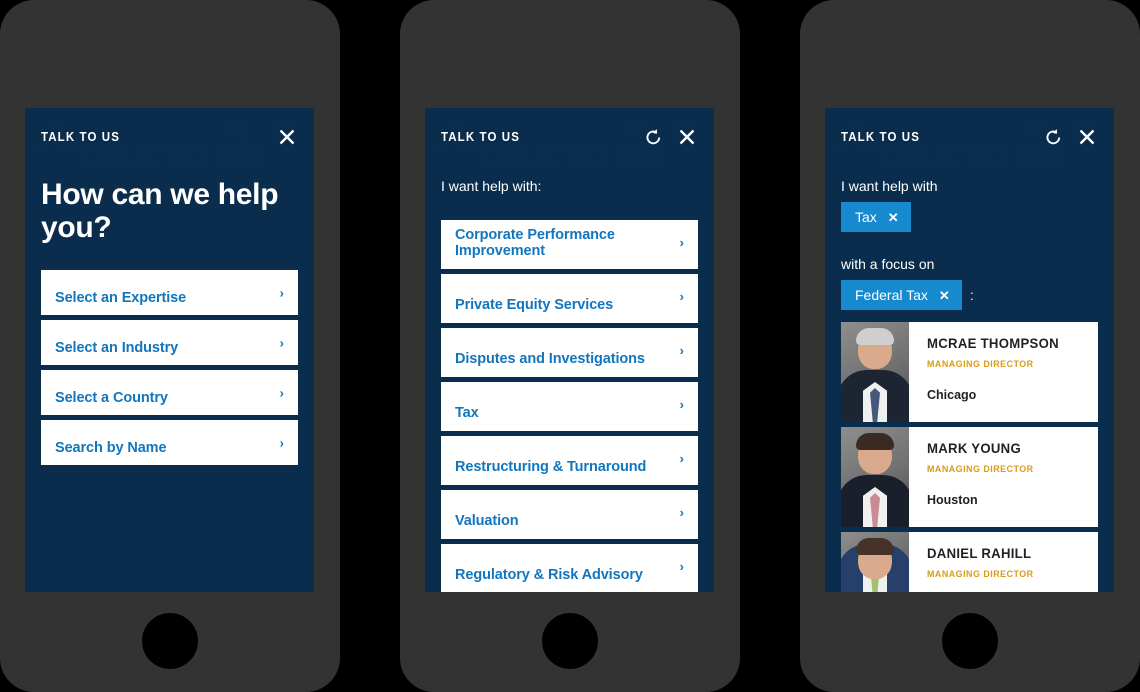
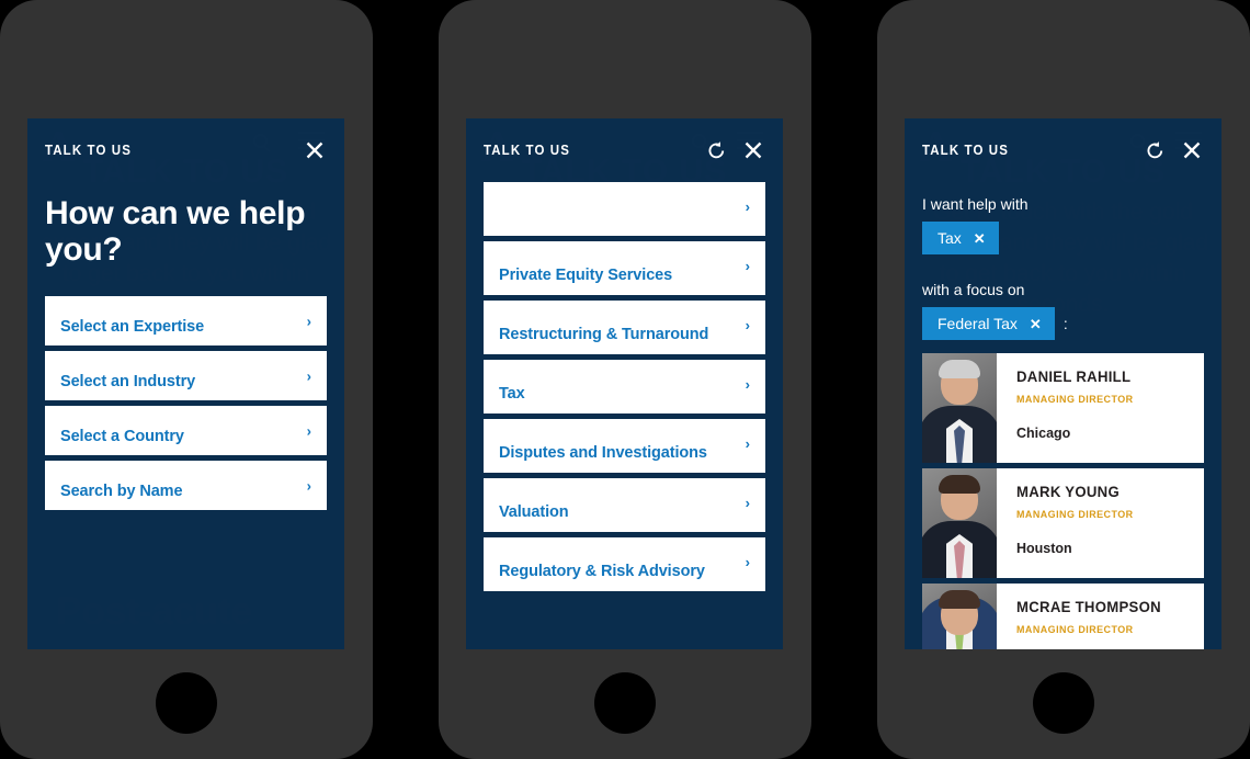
  TALK TO US
  How can we help you?
  Select an Expertise
  ›
  Select an Industry
  ›
  Select a Country
  ›
  Search by Name
  ›
  TALK TO US
- I want help with:
- Corporate Performance Improvement
  ›
  Private Equity Services
  ›
- Disputes and Investigations
+ Restructuring & Turnaround
  ›
  Tax
  ›
- Restructuring & Turnaround
+ Disputes and Investigations
  ›
  Valuation
  ›
  Regulatory & Risk Advisory
  ›
  TALK TO US
  I want help with
  Tax
  ✕
  with a focus on
  Federal Tax
  ✕
  :
- MCRAE THOMPSON
+ DANIEL RAHILL
  MANAGING DIRECTOR
  Chicago
  MARK YOUNG
  MANAGING DIRECTOR
  Houston
- DANIEL RAHILL
+ MCRAE THOMPSON
  MANAGING DIRECTOR
